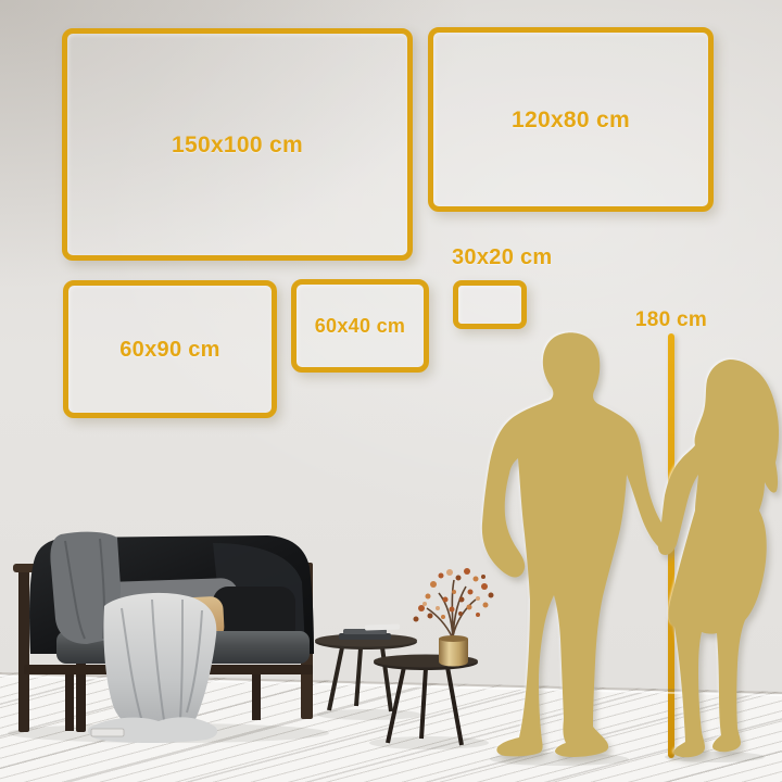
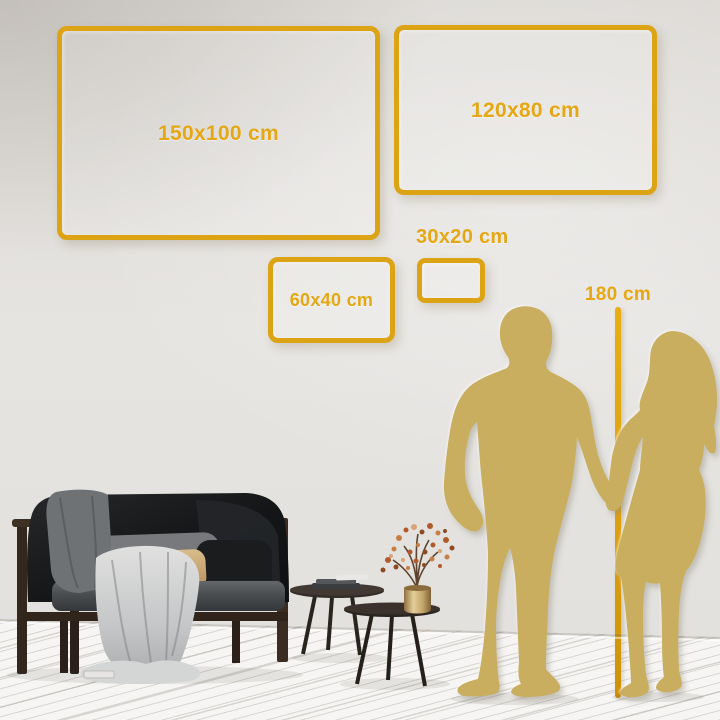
  150x100 cm
  120x80 cm
- 60x90 cm
  60x40 cm
  30x20 cm
  180 cm
